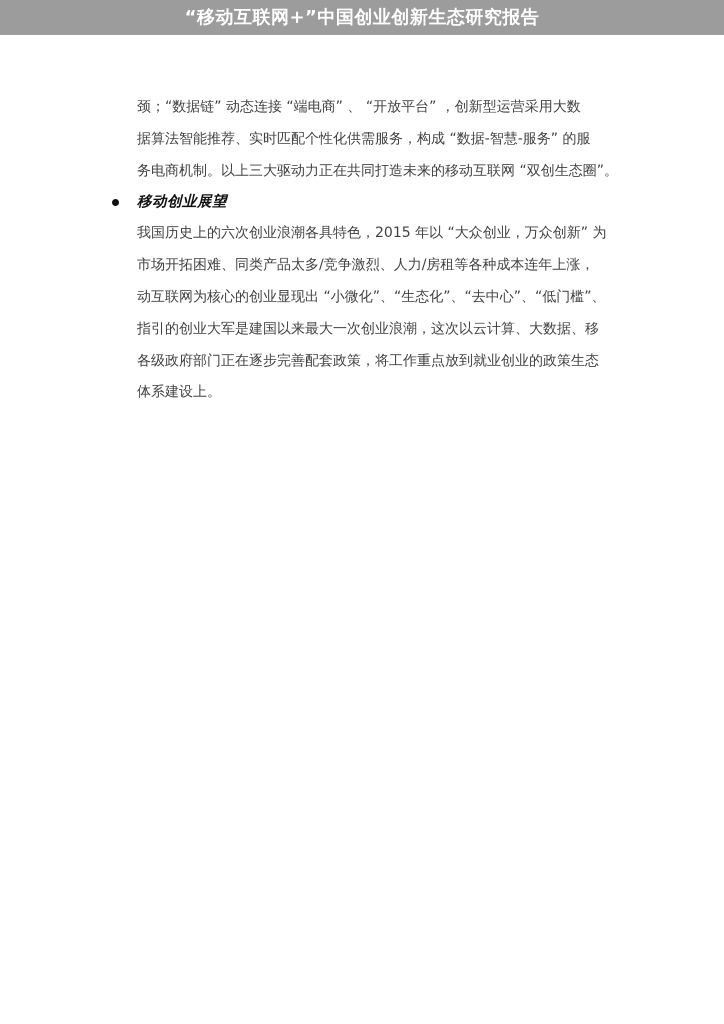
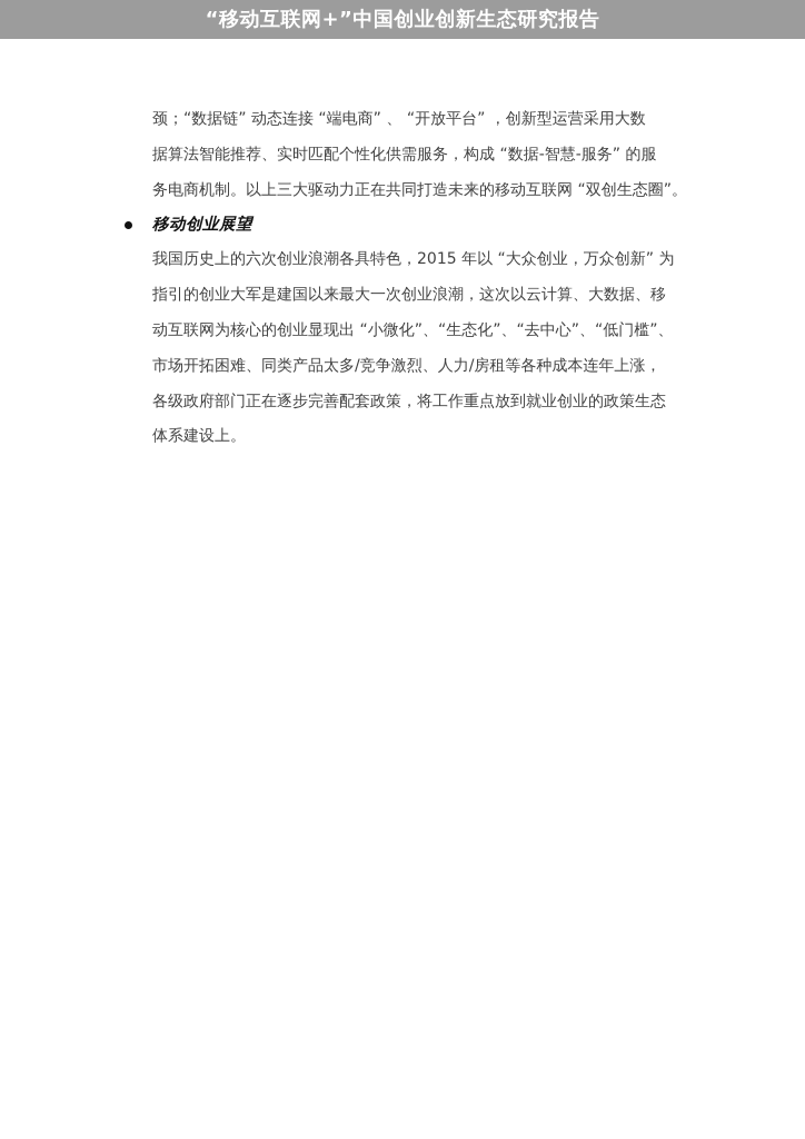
  “移动互联网+”中国创业创新生态研究报告
  颈；“数据链” 动态连接 “端电商” 、 “开放平台” ，创新型运营采用大数
  据算法智能推荐、实时匹配个性化供需服务，构成 “数据-智慧-服务” 的服
  务电商机制。以上三大驱动力正在共同打造未来的移动互联网 “双创生态圈”。
  移动创业展望
  我国历史上的六次创业浪潮各具特色，2015 年以 “大众创业，万众创新” 为
- 市场开拓困难、同类产品太多/竞争激烈、人力/房租等各种成本连年上涨，
+ 指引的创业大军是建国以来最大一次创业浪潮，这次以云计算、大数据、移
  动互联网为核心的创业显现出 “小微化”、“生态化”、“去中心”、“低门槛”、
- 指引的创业大军是建国以来最大一次创业浪潮，这次以云计算、大数据、移
+ 市场开拓困难、同类产品太多/竞争激烈、人力/房租等各种成本连年上涨，
  各级政府部门正在逐步完善配套政策，将工作重点放到就业创业的政策生态
  体系建设上。
